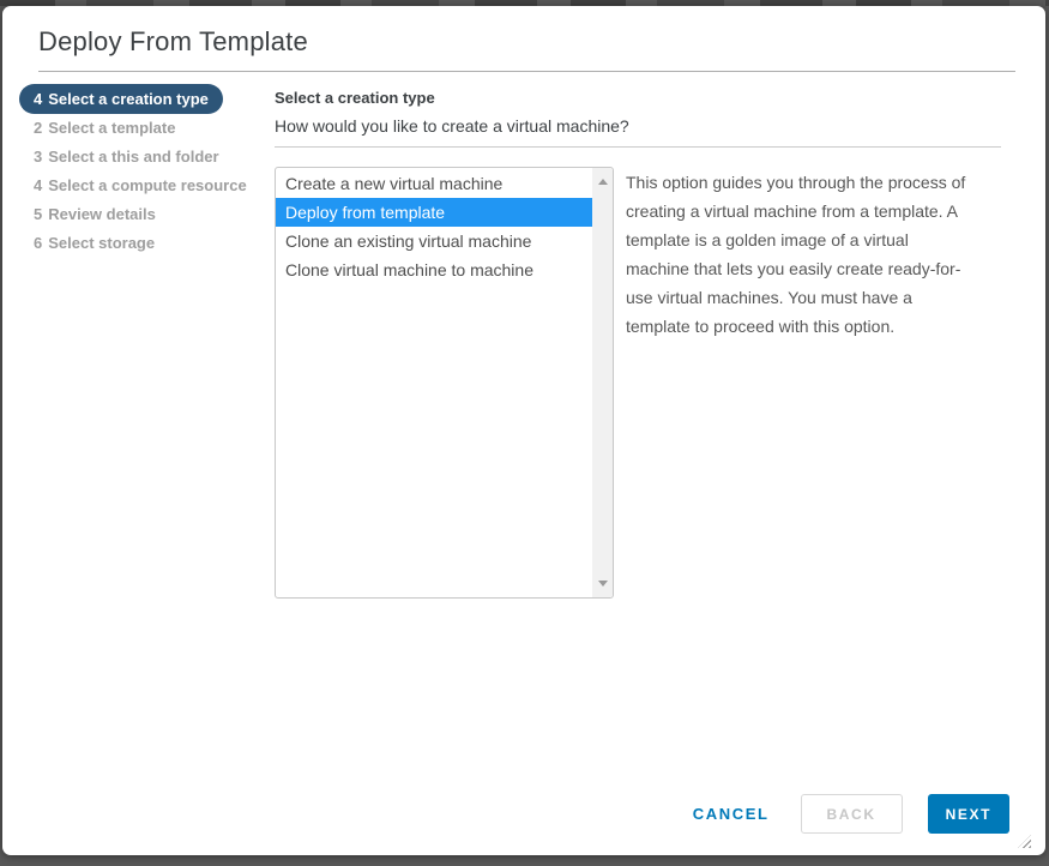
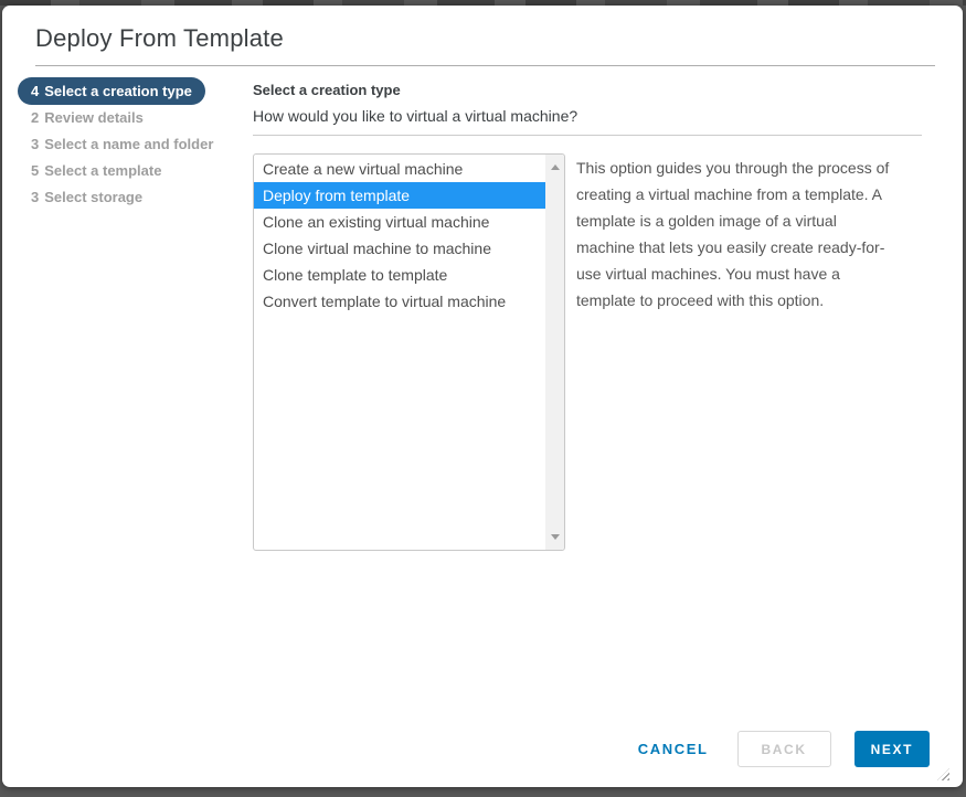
  Deploy From Template
  4 Select a creation type
- 2 Select a template
+ 2 Review details
- 3 Select a this and folder
+ 3 Select a name and folder
- 4 Select a compute resource
- 5 Review details
+ 5 Select a template
- 6 Select storage
+ 3 Select storage
  Select a creation type
- How would you like to create a virtual machine?
+ How would you like to virtual a virtual machine?
  Create a new virtual machine
  Deploy from template
  Clone an existing virtual machine
  Clone virtual machine to machine
+ Clone template to template
+ Convert template to virtual machine
  This option guides you through the process of creating a virtual machine from a template. A template is a golden image of a virtual machine that lets you easily create ready-for-use virtual machines. You must have a template to proceed with this option.
  CANCEL
  BACK
  NEXT
